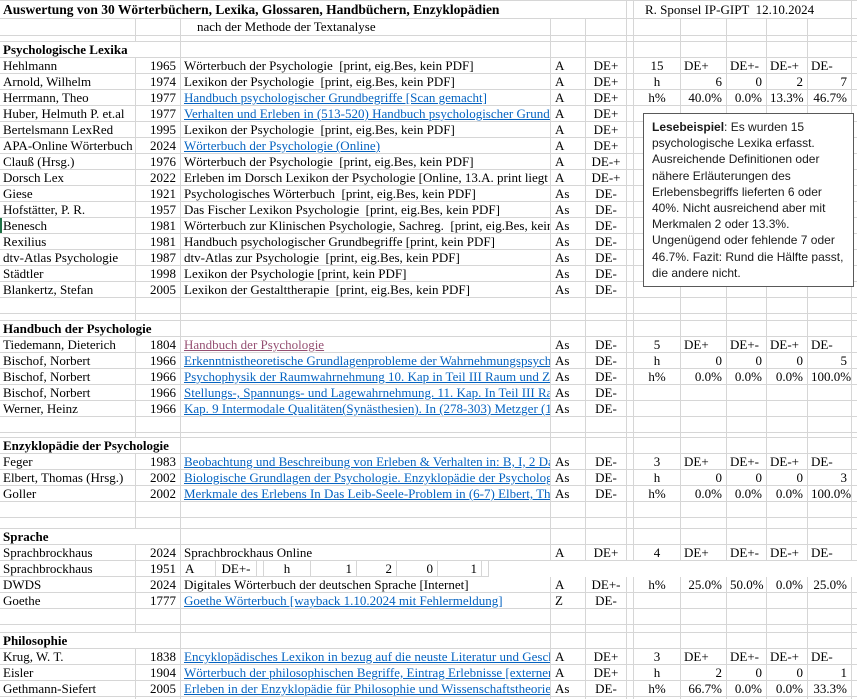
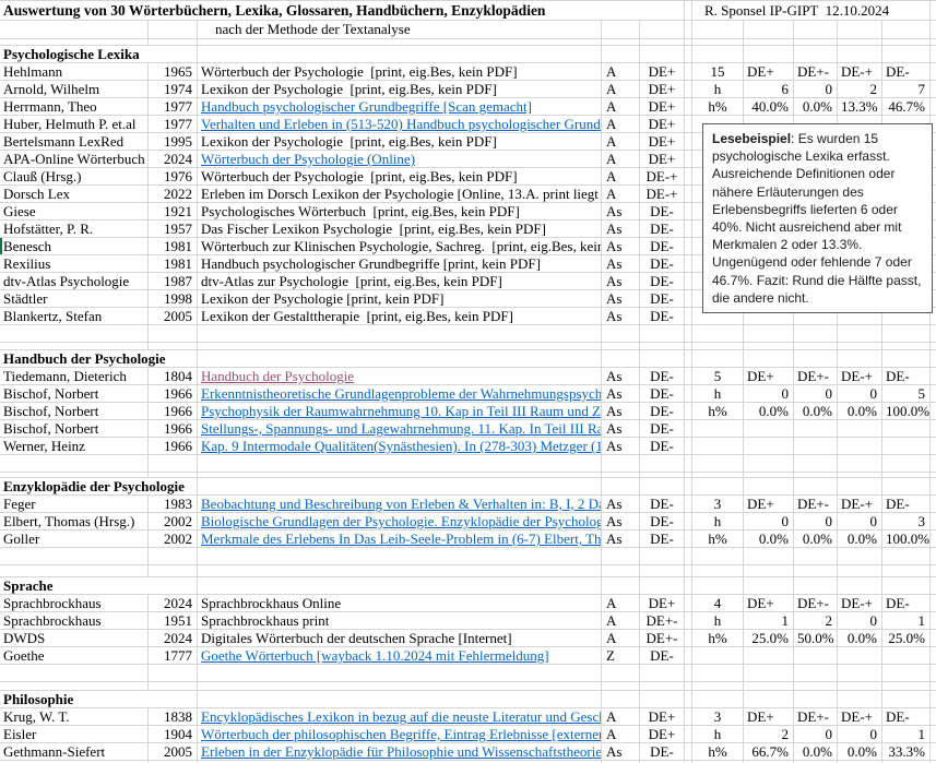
  Auswertung von 30 Wörterbüchern, Lexika, Glossaren, Handbüchern, Enzyklopädien
  R. Sponsel IP-GIPT 12.10.2024
  nach der Methode der Textanalyse
  Psychologische Lexika
  Hehlmann
  1965
  Wörterbuch der Psychologie [print, eig.Bes, kein PDF]
  A
  DE+
  15
  DE+
  DE+-
  DE-+
  DE-
  Arnold, Wilhelm
  1974
  Lexikon der Psychologie [print, eig.Bes, kein PDF]
  A
  DE+
  h
  6
  0
  2
  7
  Herrmann, Theo
  1977
  Handbuch psychologischer Grundbegriffe [Scan gemacht]
  A
  DE+
  h%
  40.0%
  0.0%
  13.3%
  46.7%
  Huber, Helmuth P. et.al
  1977
  Verhalten und Erleben in (513-520) Handbuch psychologischer Grund
  A
  DE+
  Bertelsmann LexRed
  1995
  Lexikon der Psychologie [print, eig.Bes, kein PDF]
  A
  DE+
  APA-Online Wörterbuch
  2024
  Wörterbuch der Psychologie (Online)
  A
  DE+
  Clauß (Hrsg.)
  1976
  Wörterbuch der Psychologie [print, eig.Bes, kein PDF]
  A
  DE-+
  Dorsch Lex
  2022
  Erleben im Dorsch Lexikon der Psychologie [Online, 13.A. print liegt
  A
  DE-+
  Giese
  1921
  Psychologisches Wörterbuch [print, eig.Bes, kein PDF]
  As
  DE-
  Hofstätter, P. R.
  1957
  Das Fischer Lexikon Psychologie [print, eig.Bes, kein PDF]
  As
  DE-
  Benesch
  1981
  Wörterbuch zur Klinischen Psychologie, Sachreg. [print, eig.Bes, kei
  As
  DE-
  Rexilius
  1981
  Handbuch psychologischer Grundbegriffe [print, kein PDF]
  As
  DE-
  dtv-Atlas Psychologie
  1987
  dtv-Atlas zur Psychologie [print, eig.Bes, kein PDF]
  As
  DE-
  Städtler
  1998
  Lexikon der Psychologie [print, kein PDF]
  As
  DE-
  Blankertz, Stefan
  2005
  Lexikon der Gestalttherapie [print, eig.Bes, kein PDF]
  As
  DE-
  Handbuch der Psychologie
  Tiedemann, Dieterich
  1804
  Handbuch der Psychologie
  As
  DE-
  5
  DE+
  DE+-
  DE-+
  DE-
  Bischof, Norbert
  1966
  Erkenntnistheoretische Grundlagenprobleme der Wahrnehmungspsych
  As
  DE-
  h
  0
  0
  0
  5
  Bischof, Norbert
  1966
  Psychophysik der Raumwahrnehmung 10. Kap in Teil III Raum und Z
  As
  DE-
  h%
  0.0%
  0.0%
  0.0%
  100.0%
  Bischof, Norbert
  1966
  Stellungs-, Spannungs- und Lagewahrnehmung. 11. Kap. In Teil III Ra
  As
  DE-
  Werner, Heinz
  1966
  Kap. 9 Intermodale Qualitäten(Synästhesien). In (278-303) Metzger (1
  As
  DE-
  Enzyklopädie der Psychologie
  Feger
  1983
  Beobachtung und Beschreibung von Erleben & Verhalten in: B, I, 2 D
  As
  DE-
  3
  DE+
  DE+-
  DE-+
  DE-
  Elbert, Thomas (Hrsg.)
  2002
  Biologische Grundlagen der Psychologie. Enzyklopädie der Psycholog
  As
  DE-
  h
  0
  0
  0
  3
  Goller
  2002
  Merkmale des Erlebens In Das Leib-Seele-Problem in (6-7) Elbert, Th
  As
  DE-
  h%
  0.0%
  0.0%
  0.0%
  100.0%
  Sprache
  Sprachbrockhaus
  2024
  Sprachbrockhaus Online
  A
  DE+
  4
  DE+
  DE+-
  DE-+
  DE-
  Sprachbrockhaus
  1951
+ Sprachbrockhaus print
  A
  DE+-
  h
  1
  2
  0
  1
  DWDS
  2024
  Digitales Wörterbuch der deutschen Sprache [Internet]
  A
  DE+-
  h%
  25.0%
  50.0%
  0.0%
  25.0%
  Goethe
  1777
  Goethe Wörterbuch [wayback 1.10.2024 mit Fehlermeldung]
  Z
  DE-
  Philosophie
  Krug, W. T.
  1838
  Encyklopädisches Lexikon in bezug auf die neuste Literatur und Gesc
  A
  DE+
  3
  DE+
  DE+-
  DE-+
  DE-
  Eisler
  1904
  Wörterbuch der philosophischen Begriffe, Eintrag Erlebnisse [externe
  A
  DE+
  h
  2
  0
  0
  1
  Gethmann-Siefert
  2005
  Erleben in der Enzyklopädie für Philosophie und Wissenschaftstheorie
  As
  DE-
  h%
  66.7%
  0.0%
  0.0%
  33.3%
  Lesebeispiel: Es wurden 15 psychologische Lexika erfasst. Ausreichende Definitionen oder nähere Erläuterungen des Erlebensbegriffs lieferten 6 oder 40%. Nicht ausreichend aber mit Merkmalen 2 oder 13.3%. Ungenügend oder fehlende 7 oder 46.7%. Fazit: Rund die Hälfte passt, die andere nicht.
